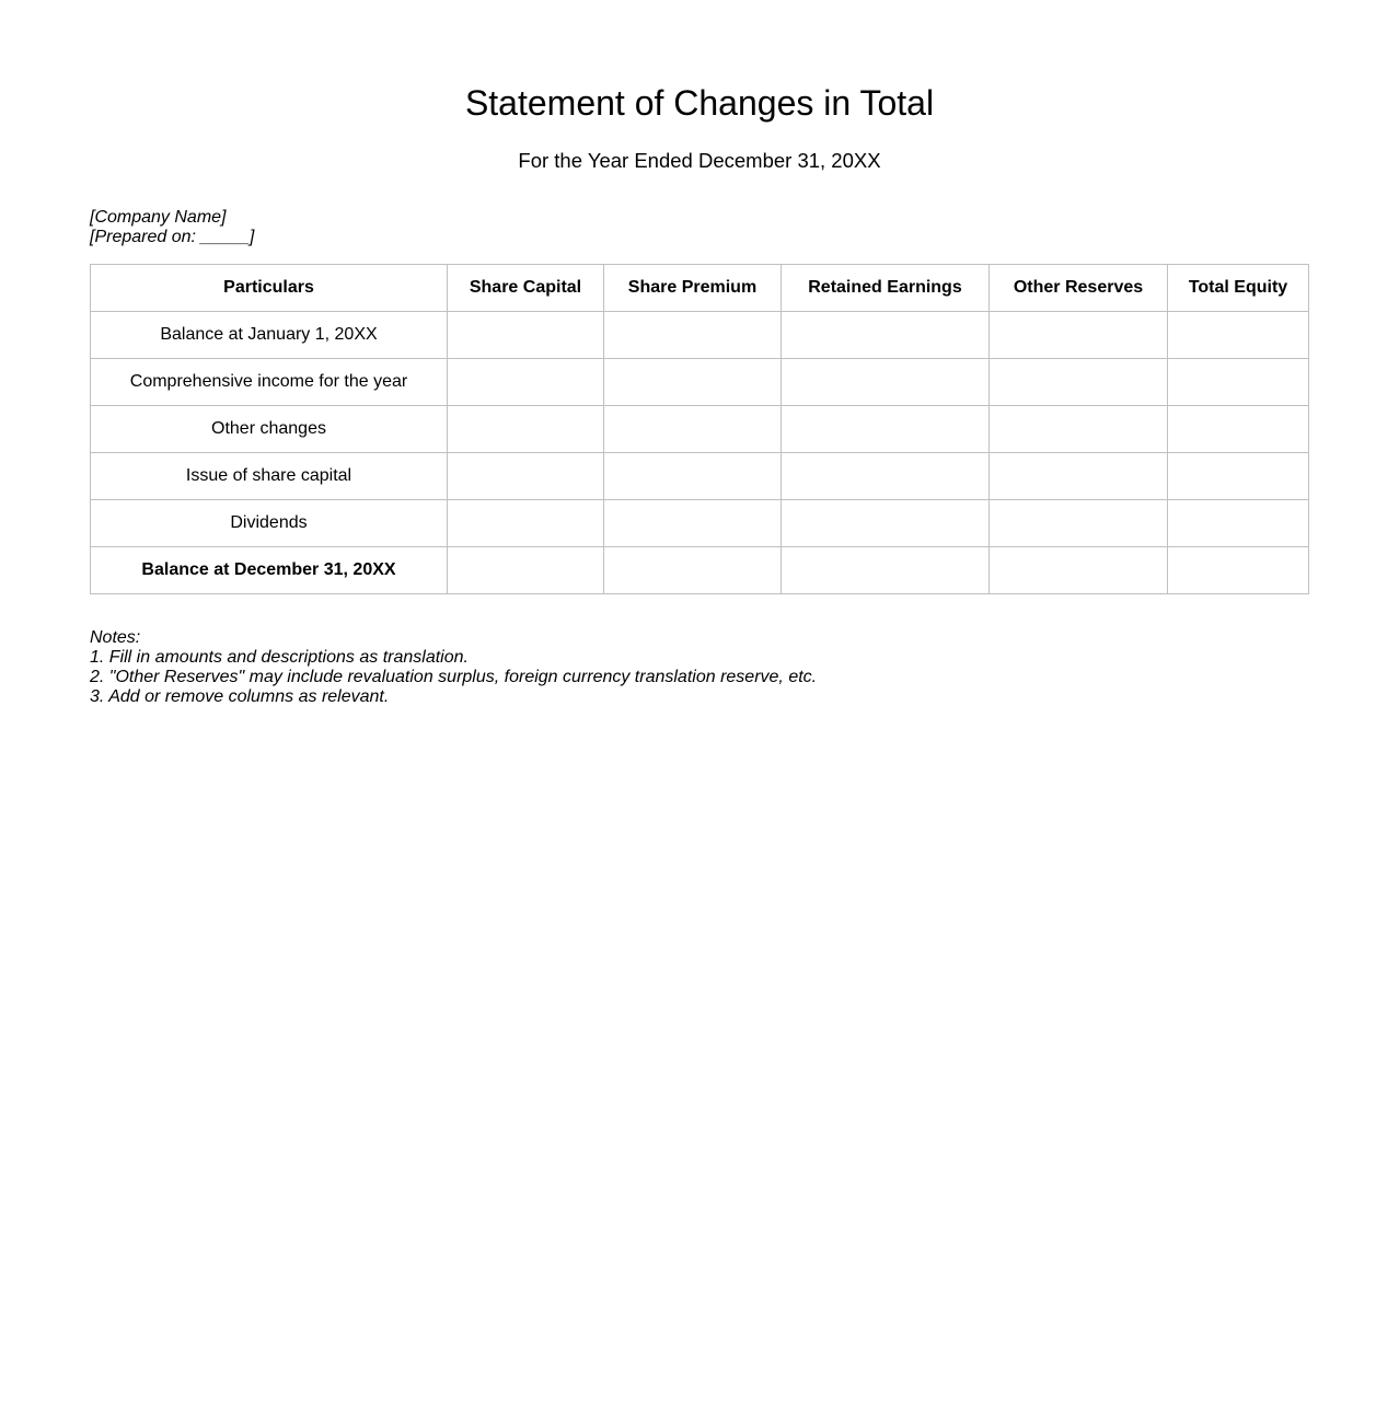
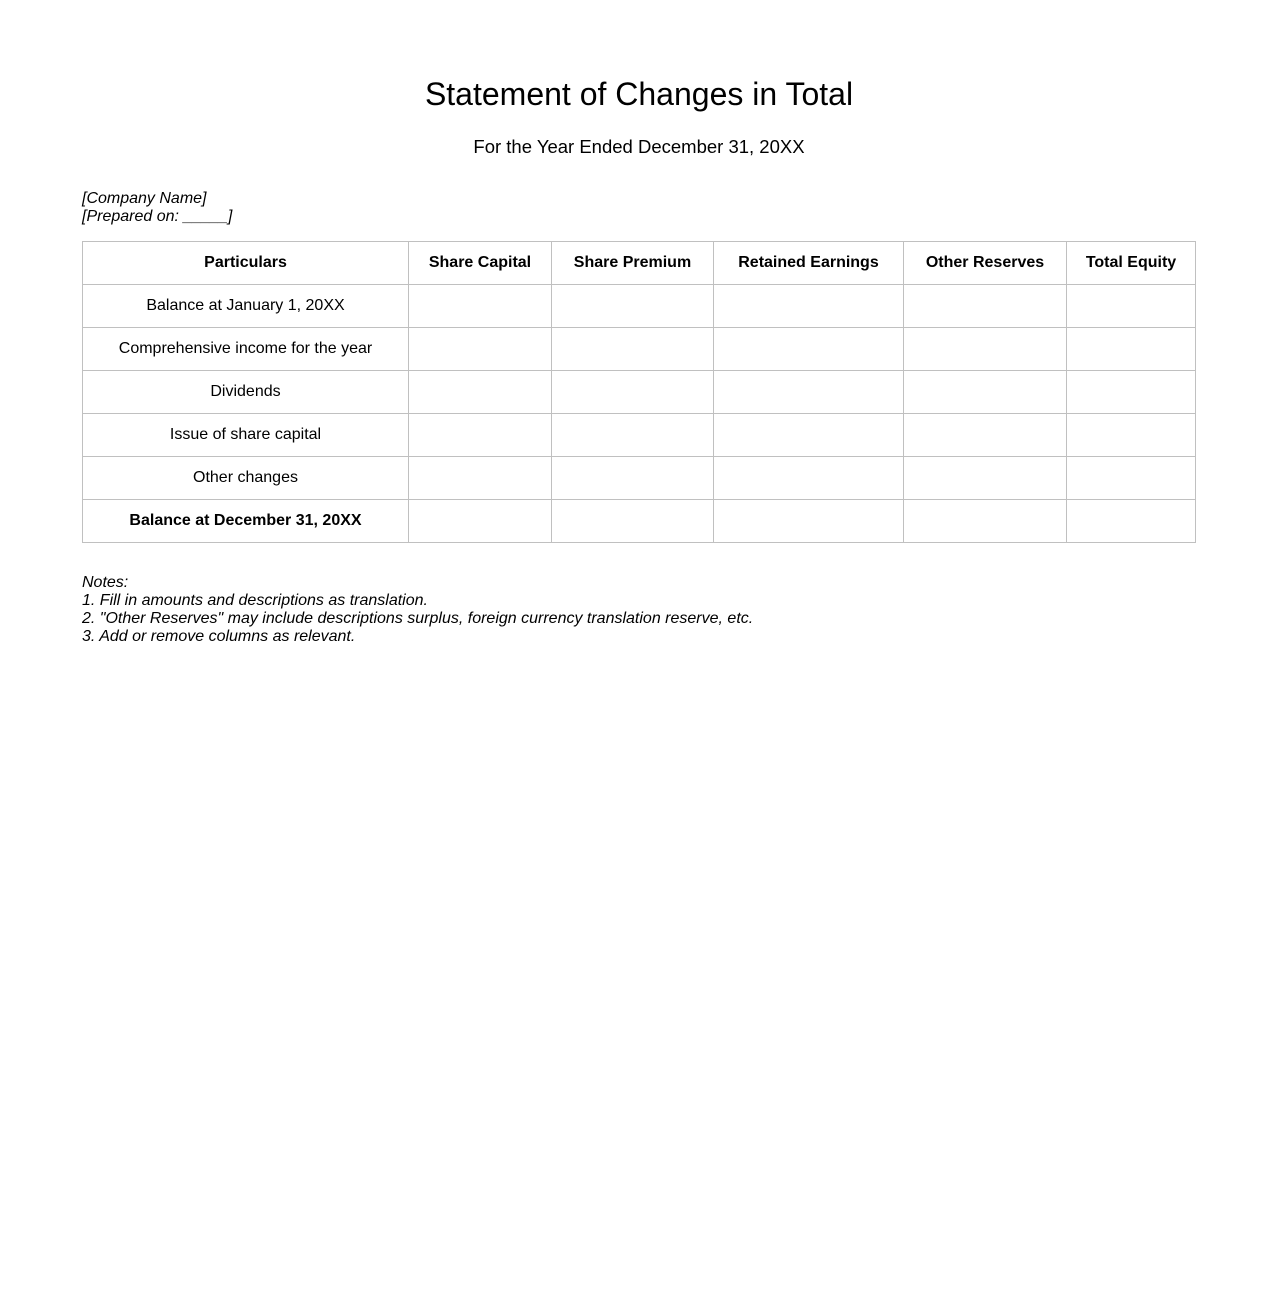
  Statement of Changes in Total
  For the Year Ended December 31, 20XX
  [Company Name]
  [Prepared on: _____]
  Particulars	Share Capital	Share Premium	Retained Earnings	Other Reserves	Total Equity
  Balance at January 1, 20XX
  Comprehensive income for the year
- Other changes
+ Dividends
  Issue of share capital
- Dividends
+ Other changes
  Balance at December 31, 20XX
  Notes:
  1. Fill in amounts and descriptions as translation.
- 2. "Other Reserves" may include revaluation surplus, foreign currency translation reserve, etc.
+ 2. "Other Reserves" may include descriptions surplus, foreign currency translation reserve, etc.
  3. Add or remove columns as relevant.
